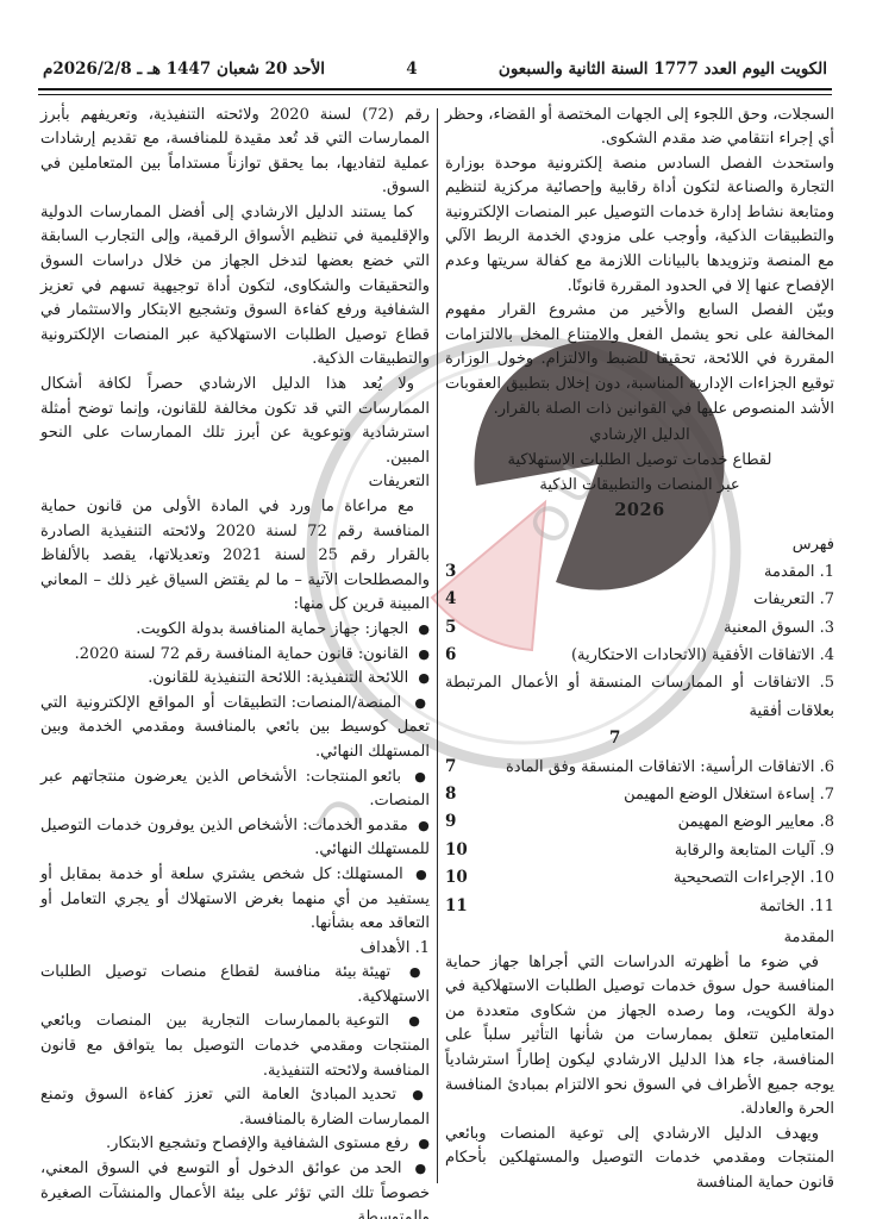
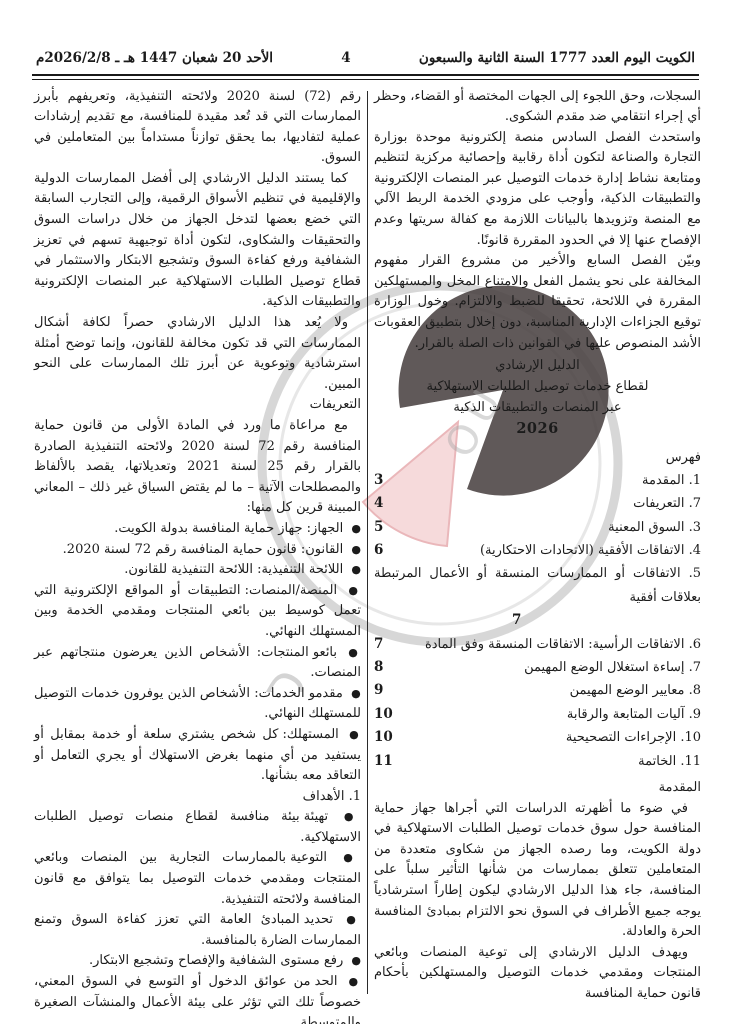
  الكويت اليوم العدد 1777 السنة الثانية والسبعون
  4
  الأحد 20 شعبان 1447 هـ ـ 2026/2/8م
  السجلات، وحق اللجوء إلى الجهات المختصة أو القضاء، وحظر أي إجراء انتقامي ضد مقدم الشكوى.
  واستحدث الفصل السادس منصة إلكترونية موحدة بوزارة التجارة والصناعة لتكون أداة رقابية وإحصائية مركزية لتنظيم ومتابعة نشاط إدارة خدمات التوصيل عبر المنصات الإلكترونية والتطبيقات الذكية، وأوجب على مزودي الخدمة الربط الآلي مع المنصة وتزويدها بالبيانات اللازمة مع كفالة سريتها وعدم الإفصاح عنها إلا في الحدود المقررة قانونًا.
- وبيّن الفصل السابع والأخير من مشروع القرار مفهوم المخالفة على نحو يشمل الفعل والامتناع المخل بالالتزامات المقررة في اللائحة، تحقيقا للضبط والالتزام. وخول الوزارة توقيع الجزاءات الإدارية المناسبة، دون إخلال بتطبيق العقوبات الأشد المنصوص عليها في القوانين ذات الصلة بالقرار.
+ وبيّن الفصل السابع والأخير من مشروع القرار مفهوم المخالفة على نحو يشمل الفعل والامتناع المخل والمستهلكين المقررة في اللائحة، تحقيقا للضبط والالتزام. وخول الوزارة توقيع الجزاءات الإدارية المناسبة، دون إخلال بتطبيق العقوبات الأشد المنصوص عليها في القوانين ذات الصلة بالقرار.
  الدليل الإرشادي
  لقطاع خدمات توصيل الطلبات الاستهلاكية
  عبر المنصات والتطبيقات الذكية
  2026
  فهرس
  1. المقدمة
  3
  7. التعريفات
  4
  3. السوق المعنية
  5
  4. الاتفاقات الأفقية (الاتحادات الاحتكارية)
  6
  5. الاتفاقات أو الممارسات المنسقة أو الأعمال المرتبطة بعلاقات أفقية
  7
  6. الاتفاقات الرأسية: الاتفاقات المنسقة وفق المادة
  7
  7. إساءة استغلال الوضع المهيمن
  8
  8. معايير الوضع المهيمن
  9
  9. آليات المتابعة والرقابة
  10
  10. الإجراءات التصحيحية
  10
  11. الخاتمة
  11
  المقدمة
  في ضوء ما أظهرته الدراسات التي أجراها جهاز حماية المنافسة حول سوق خدمات توصيل الطلبات الاستهلاكية في دولة الكويت، وما رصده الجهاز من شكاوى متعددة من المتعاملين تتعلق بممارسات من شأنها التأثير سلباً على المنافسة، جاء هذا الدليل الارشادي ليكون إطاراً استرشادياً يوجه جميع الأطراف في السوق نحو الالتزام بمبادئ المنافسة الحرة والعادلة.
  ويهدف الدليل الارشادي إلى توعية المنصات وبائعي المنتجات ومقدمي خدمات التوصيل والمستهلكين بأحكام قانون حماية المنافسة
  رقم (72) لسنة 2020 ولائحته التنفيذية، وتعريفهم بأبرز الممارسات التي قد تُعد مقيدة للمنافسة، مع تقديم إرشادات عملية لتفاديها، بما يحقق توازناً مستداماً بين المتعاملين في السوق.
  كما يستند الدليل الارشادي إلى أفضل الممارسات الدولية والإقليمية في تنظيم الأسواق الرقمية، وإلى التجارب السابقة التي خضع بعضها لتدخل الجهاز من خلال دراسات السوق والتحقيقات والشكاوى، لتكون أداة توجيهية تسهم في تعزيز الشفافية ورفع كفاءة السوق وتشجيع الابتكار والاستثمار في قطاع توصيل الطلبات الاستهلاكية عبر المنصات الإلكترونية والتطبيقات الذكية.
  ولا يُعد هذا الدليل الارشادي حصراً لكافة أشكال الممارسات التي قد تكون مخالفة للقانون، وإنما توضح أمثلة استرشادية وتوعوية عن أبرز تلك الممارسات على النحو المبين.
  التعريفات
  مع مراعاة ما ورد في المادة الأولى من قانون حماية المنافسة رقم 72 لسنة 2020 ولائحته التنفيذية الصادرة بالقرار رقم 25 لسنة 2021 وتعديلاتها، يقصد بالألفاظ والمصطلحات الآتية – ما لم يقتض السياق غير ذلك – المعاني المبينة قرين كل منها:
  ● الجهاز: جهاز حماية المنافسة بدولة الكويت.
  ● القانون: قانون حماية المنافسة رقم 72 لسنة 2020.
  ● اللائحة التنفيذية: اللائحة التنفيذية للقانون.
- ● المنصة/المنصات: التطبيقات أو المواقع الإلكترونية التي تعمل كوسيط بين بائعي بالمنافسة ومقدمي الخدمة وبين المستهلك النهائي.
+ ● المنصة/المنصات: التطبيقات أو المواقع الإلكترونية التي تعمل كوسيط بين بائعي المنتجات ومقدمي الخدمة وبين المستهلك النهائي.
  ● بائعو المنتجات: الأشخاص الذين يعرضون منتجاتهم عبر المنصات.
  ● مقدمو الخدمات: الأشخاص الذين يوفرون خدمات التوصيل للمستهلك النهائي.
  ● المستهلك: كل شخص يشتري سلعة أو خدمة بمقابل أو يستفيد من أي منهما بغرض الاستهلاك أو يجري التعامل أو التعاقد معه بشأنها.
  1. الأهداف
  ● تهيئة بيئة منافسة لقطاع منصات توصيل الطلبات الاستهلاكية.
  ● التوعية بالممارسات التجارية بين المنصات وبائعي المنتجات ومقدمي خدمات التوصيل بما يتوافق مع قانون المنافسة ولائحته التنفيذية.
  ● تحديد المبادئ العامة التي تعزز كفاءة السوق وتمنع الممارسات الضارة بالمنافسة.
  ● رفع مستوى الشفافية والإفصاح وتشجيع الابتكار.
  ● الحد من عوائق الدخول أو التوسع في السوق المعني، خصوصاً تلك التي تؤثر على بيئة الأعمال والمنشآت الصغيرة والمتوسطة
